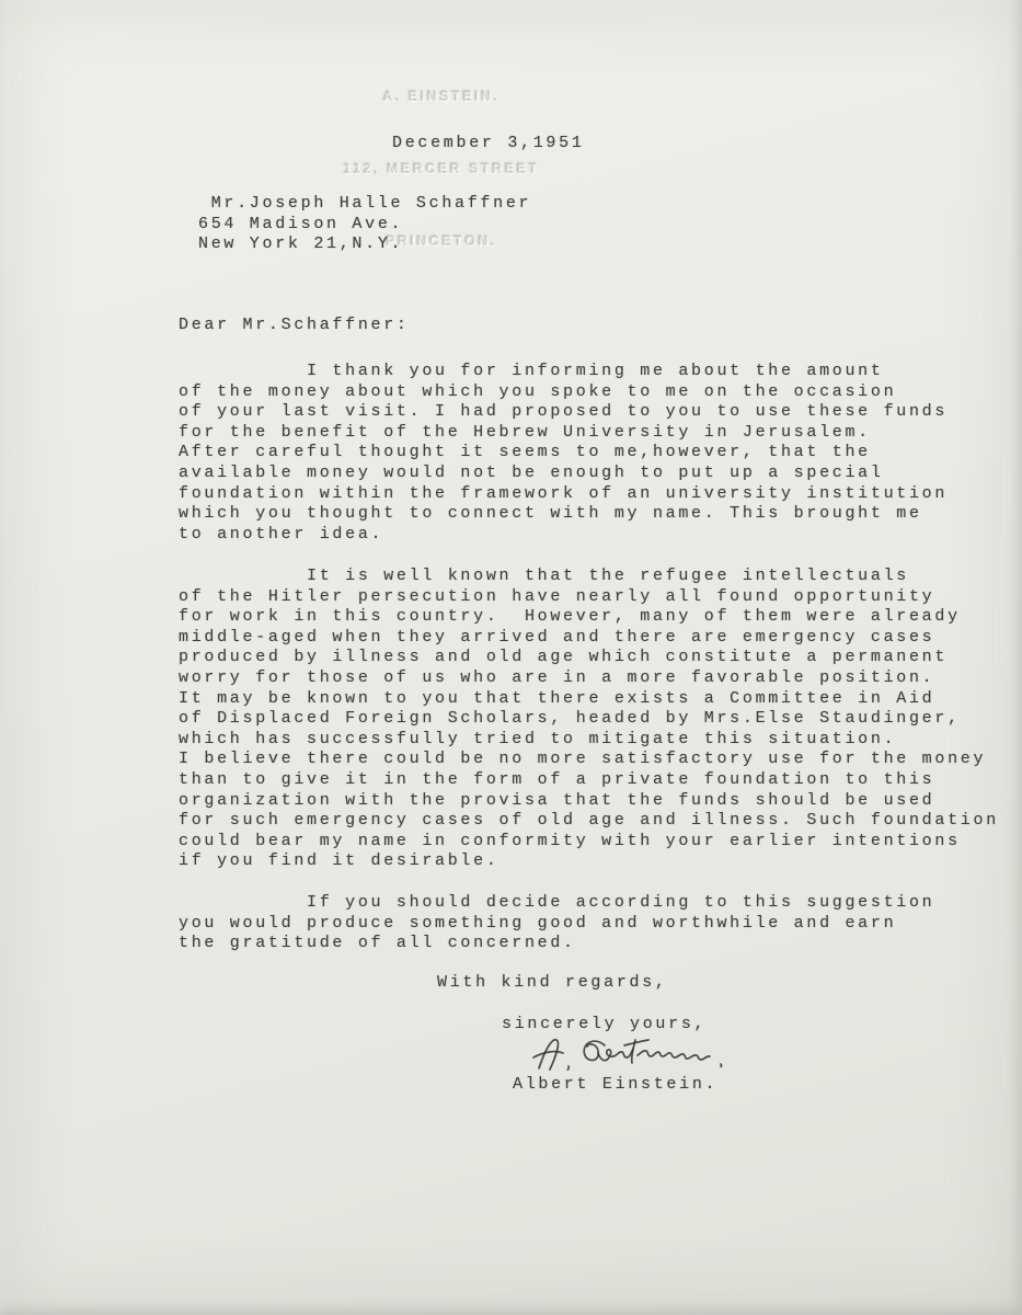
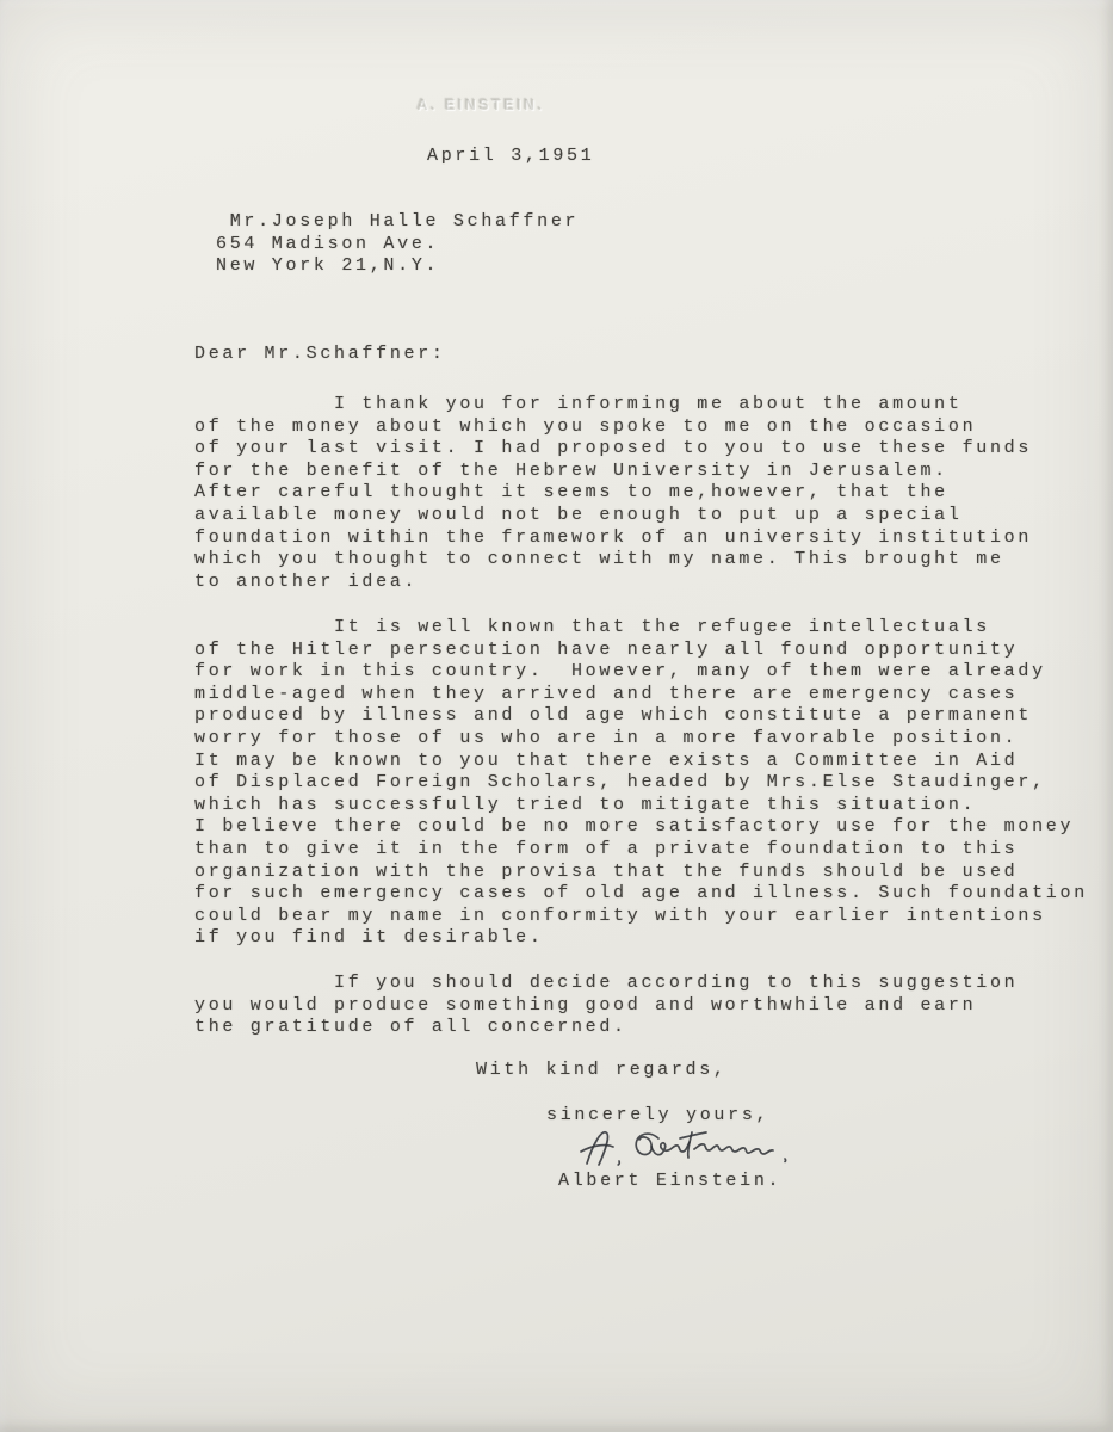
  A. EINSTEIN.
- 112, MERCER STREET
- PRINCETON.
- December 3,1951
+ April 3,1951
  Mr.Joseph Halle Schaffner
  654 Madison Ave.
  New York 21,N.Y.
  Dear Mr.Schaffner:
  I thank you for informing me about the amount
  of the money about which you spoke to me on the occasion
  of your last visit. I had proposed to you to use these funds
  for the benefit of the Hebrew University in Jerusalem.
  After careful thought it seems to me,however, that the
  available money would not be enough to put up a special
  foundation within the framework of an university institution
  which you thought to connect with my name. This brought me
  to another idea.
  It is well known that the refugee intellectuals
  of the Hitler persecution have nearly all found opportunity
  for work in this country. However, many of them were already
  middle-aged when they arrived and there are emergency cases
  produced by illness and old age which constitute a permanent
  worry for those of us who are in a more favorable position.
  It may be known to you that there exists a Committee in Aid
  of Displaced Foreign Scholars, headed by Mrs.Else Staudinger,
  which has successfully tried to mitigate this situation.
  I believe there could be no more satisfactory use for the money
  than to give it in the form of a private foundation to this
  organization with the provisa that the funds should be used
  for such emergency cases of old age and illness. Such foundation
  could bear my name in conformity with your earlier intentions
  if you find it desirable.
  If you should decide according to this suggestion
  you would produce something good and worthwhile and earn
  the gratitude of all concerned.
  With kind regards,
  sincerely yours,
  Albert Einstein.
